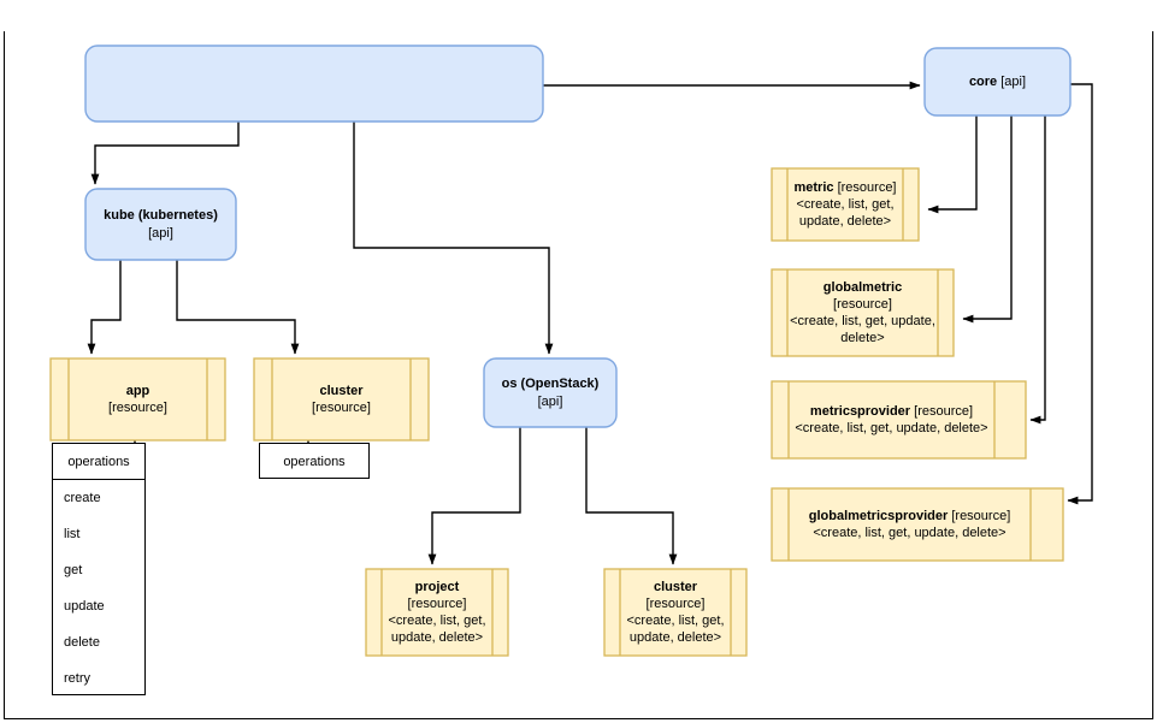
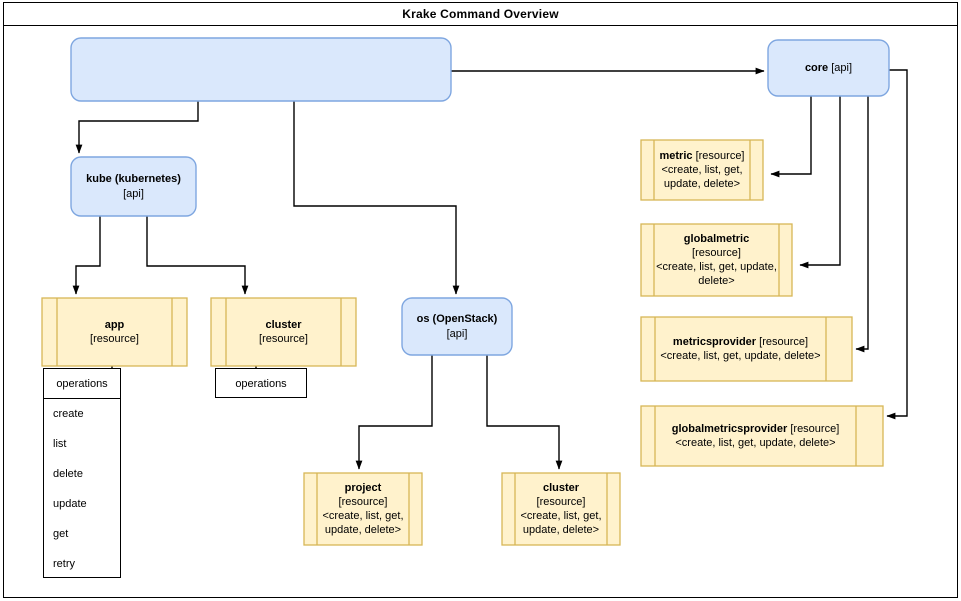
+ Krake Command Overview
  core [api]
  kube (kubernetes)
  [api]
  os (OpenStack)
  [api]
  app
  [resource]
  cluster
  [resource]
  project
  [resource]
  <create, list, get, update, delete>
  cluster
  [resource]
  <create, list, get, update, delete>
  metric [resource]
  <create, list, get, update, delete>
  globalmetric
  [resource]
  <create, list, get, update, delete>
  metricsprovider [resource]
  <create, list, get, update, delete>
  globalmetricsprovider [resource]
  <create, list, get, update, delete>
  operations
  create
  list
- get
+ delete
  update
- delete
+ get
  retry
  operations
